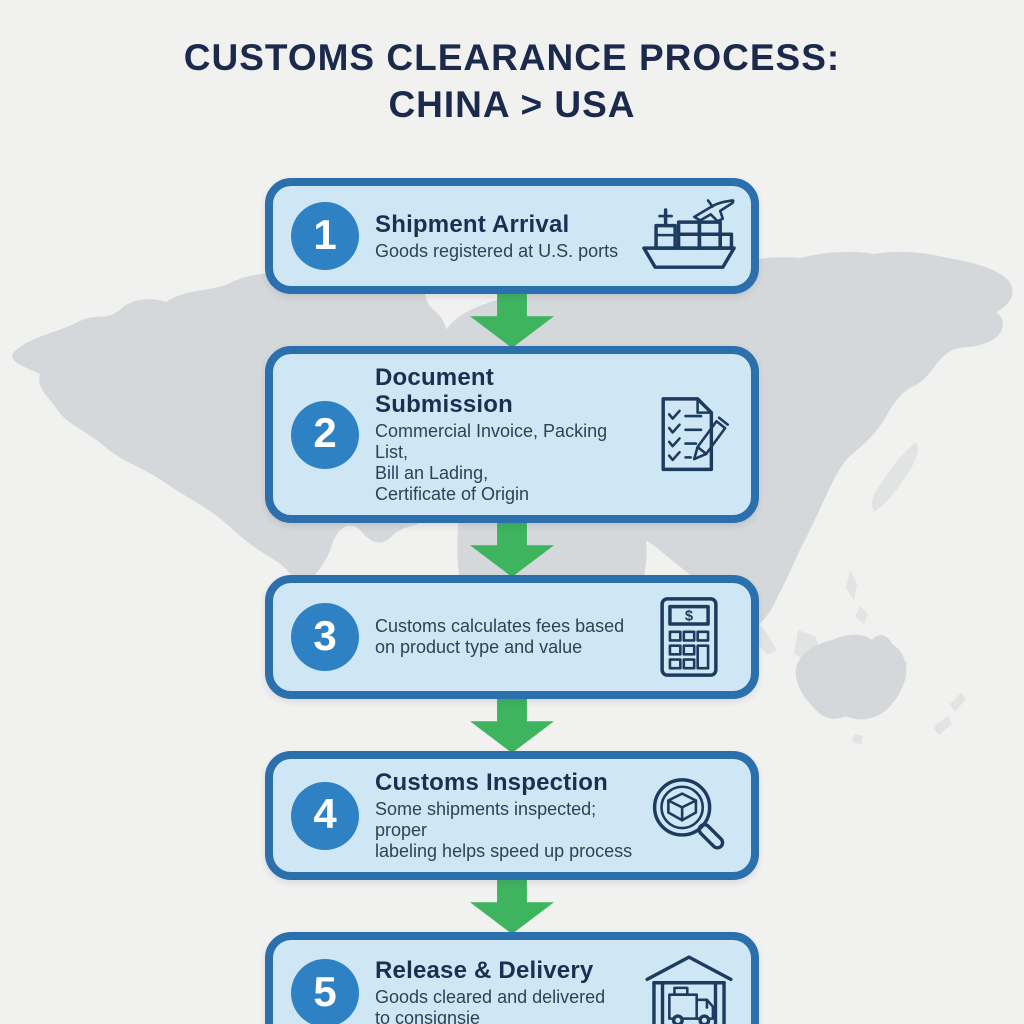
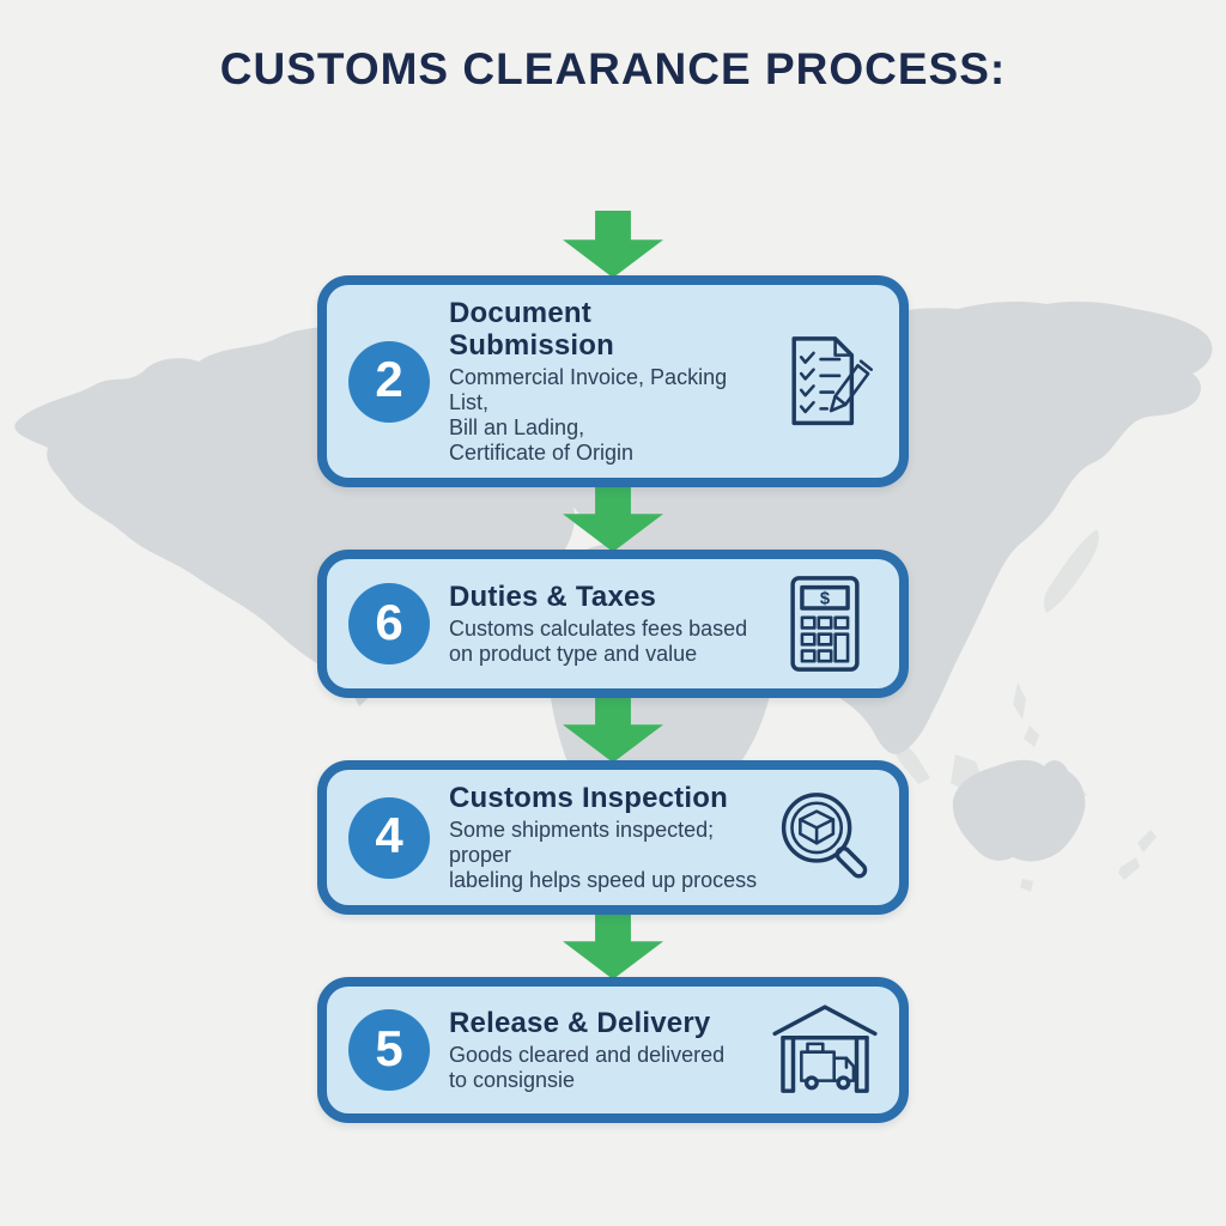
  CUSTOMS CLEARANCE PROCESS:
- CHINA > USA
- 1
- Shipment Arrival
- Goods registered at U.S. ports
  2
  Document Submission
  Commercial Invoice, Packing List,
  Bill an Lading,
  Certificate of Origin
- 3
+ 6
+ Duties & Taxes
  Customs calculates fees based
  on product type and value
  $
  4
  Customs Inspection
  Some shipments inspected; proper
  labeling helps speed up process
  5
  Release & Delivery
  Goods cleared and delivered
  to consignsie
